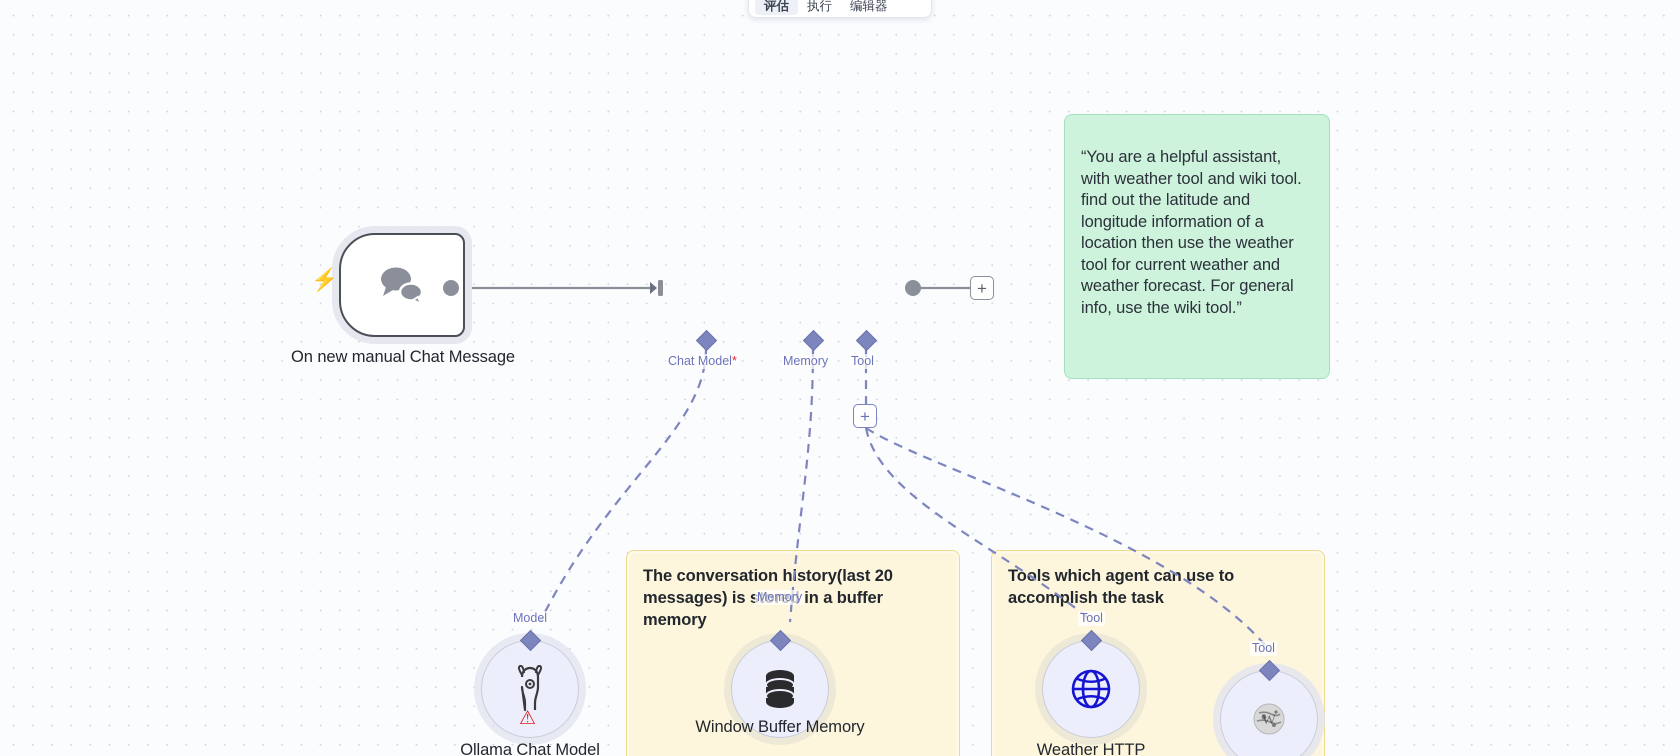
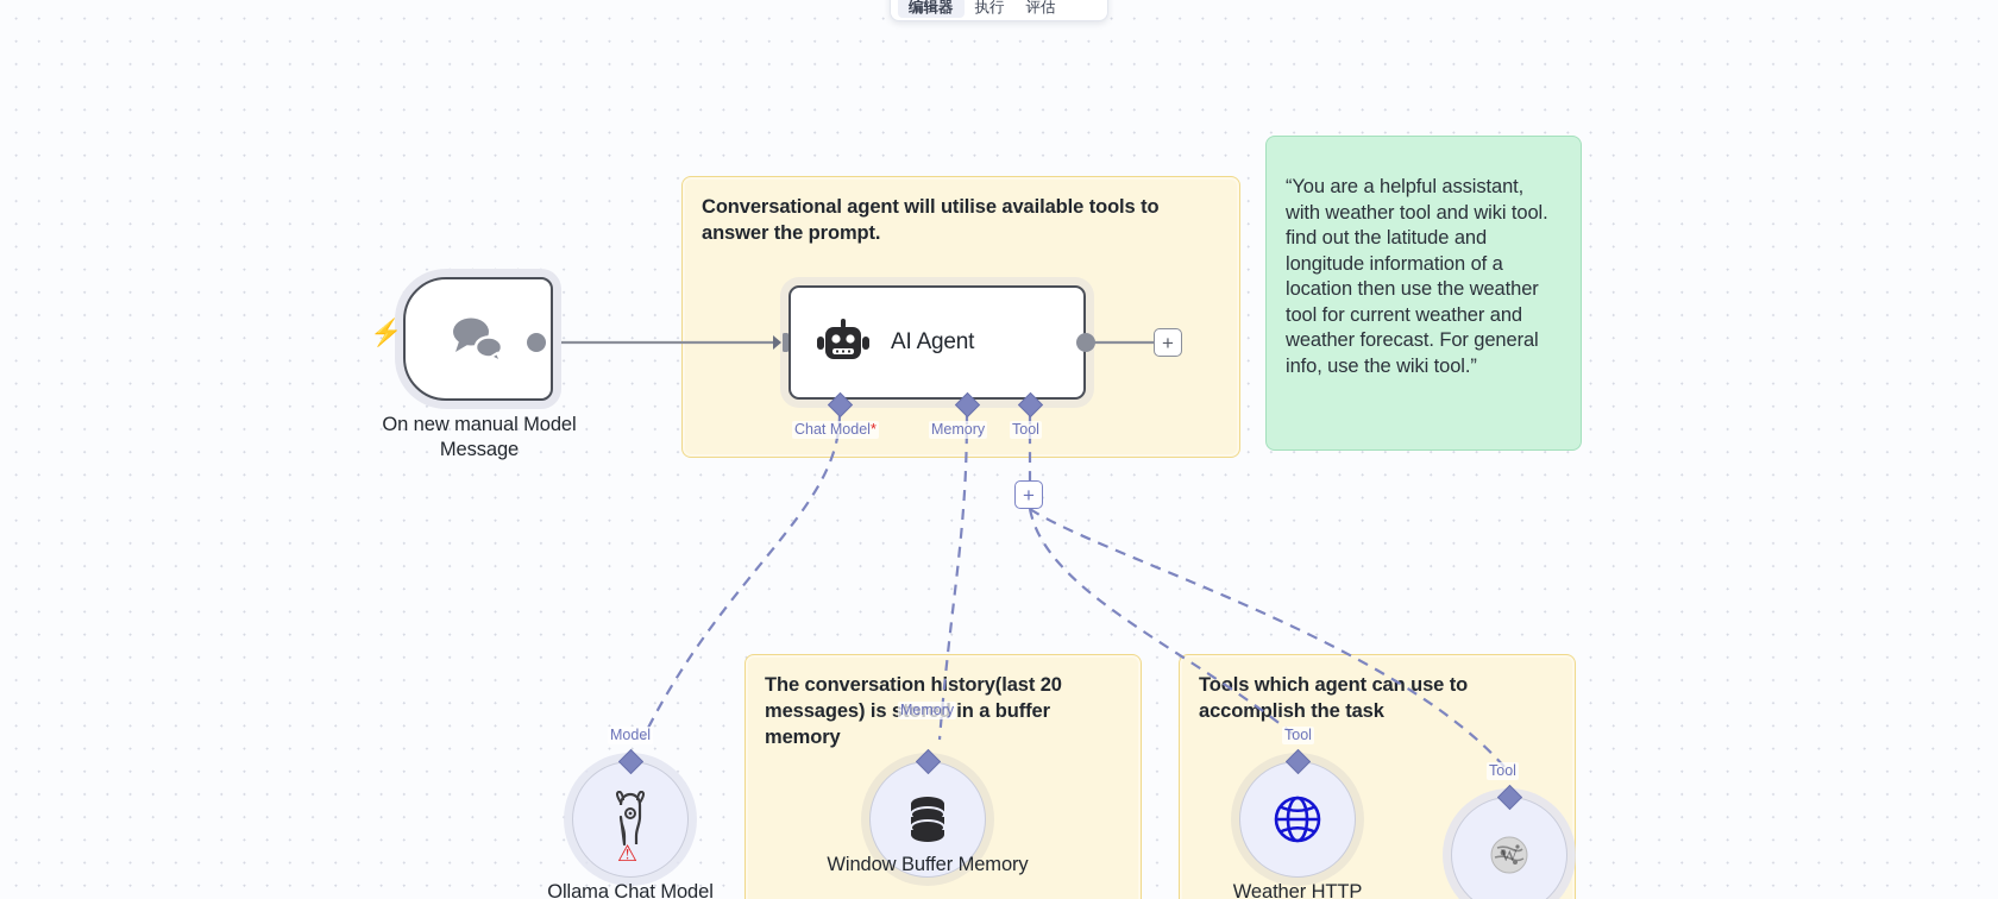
- 评估
+ 编辑器
  执行
- 编辑器
+ 评估
+ Conversational agent will utilise available tools to answer the prompt.
  “You are a helpful assistant, with weather tool and wiki tool. find out the latitude and longitude information of a location then use the weather tool for current weather and weather forecast. For general info, use the wiki tool.”
  The conversation hstory(last 20 messages) is stored in a buffer memory
  Tols which agent can use to accomplish the task
  ⚡
- On new manual Chat Message
+ On new manual Model Message
+ AI Agent
  +
  +
  Chat Model*
  Memory
  Tool
  Model
  ⚠
  Ollama Chat Model
  Memory
  Window Buffer Memory
  Tool
  Weather HTTP
  Tool
  W
